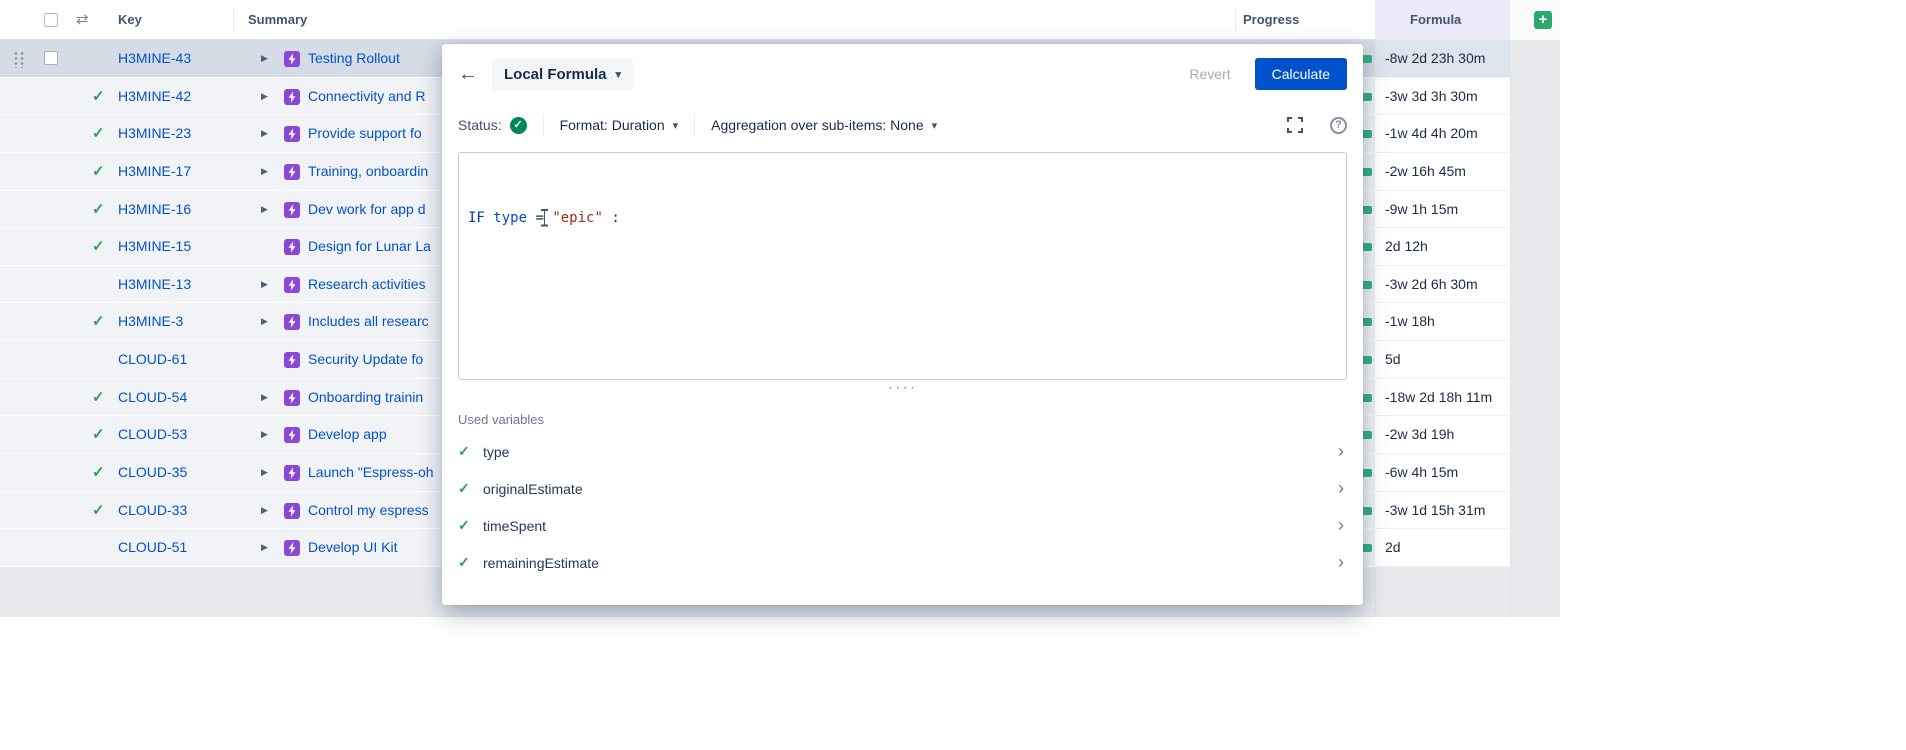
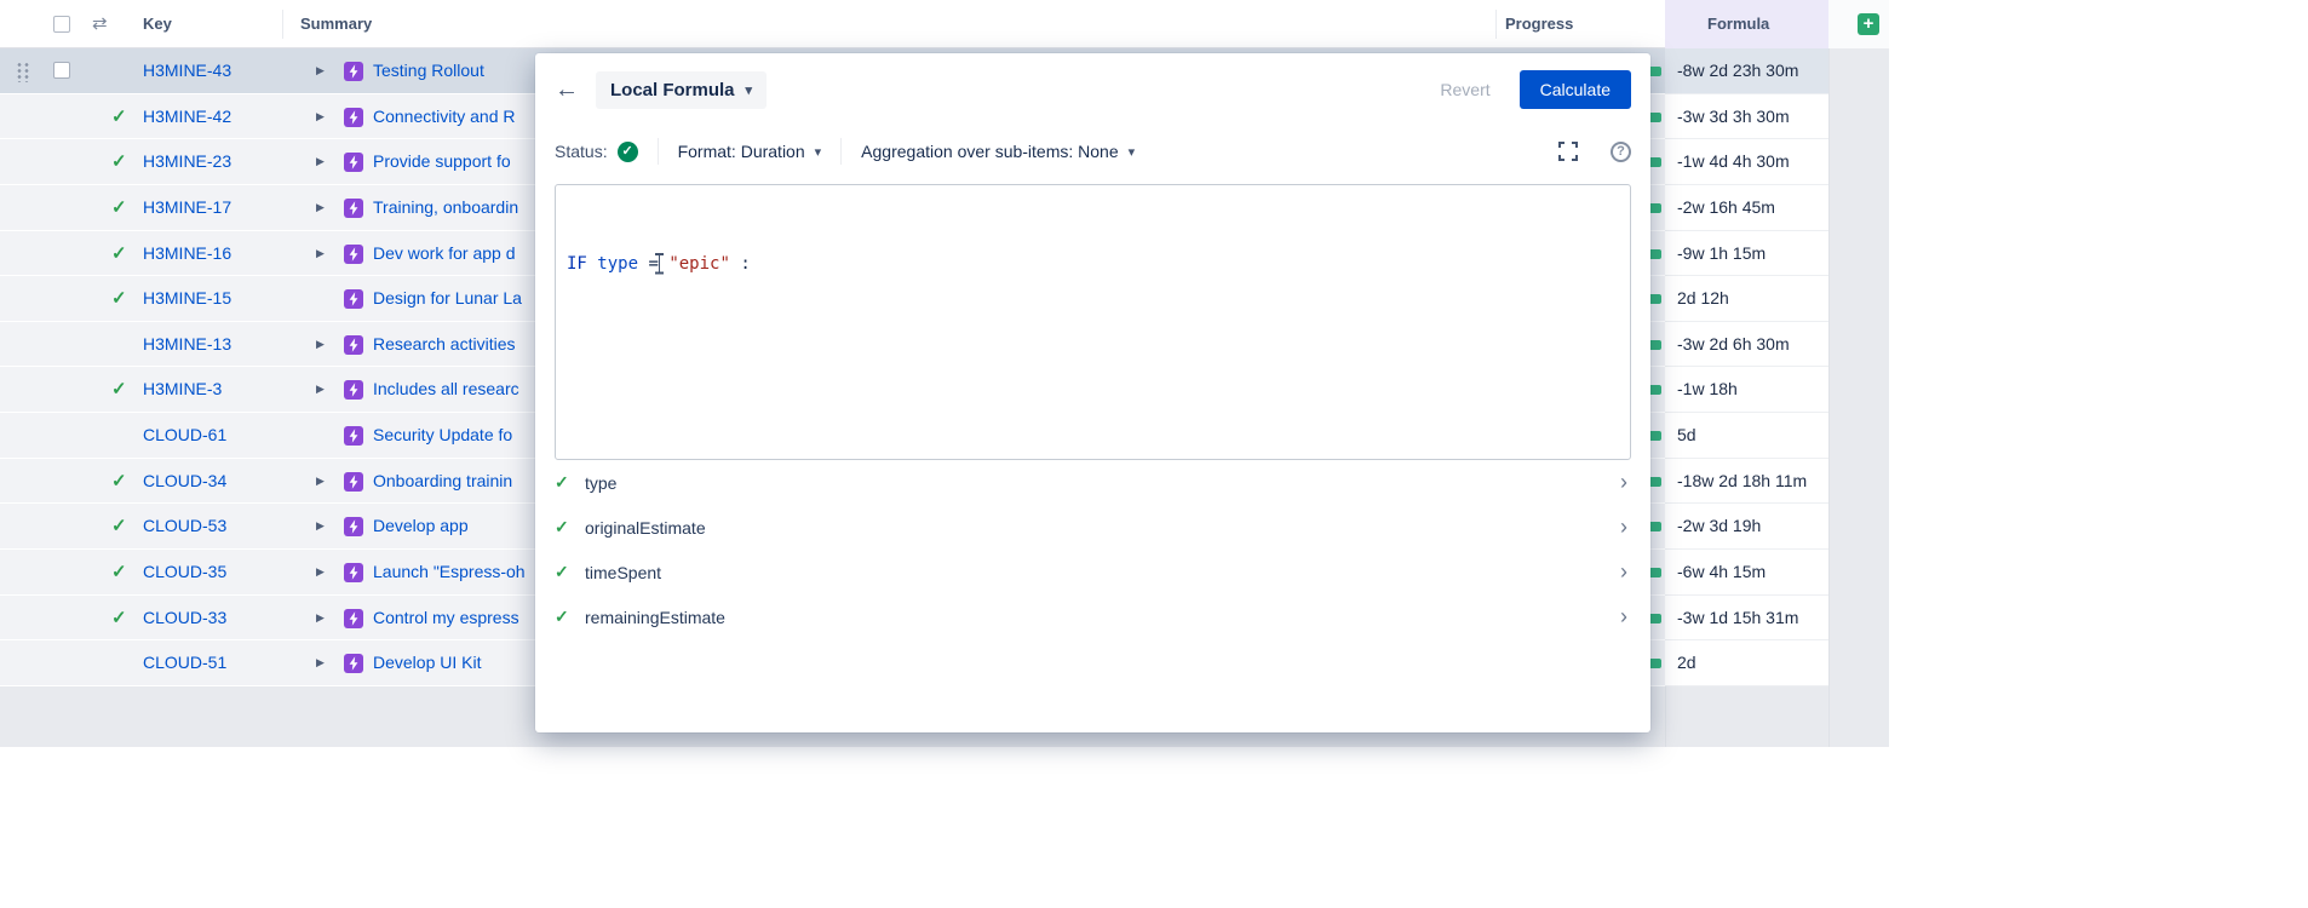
  H3MINE-43
  ▶
  Testing Rollout
  -8w 2d 23h 30m
  ✓
  H3MINE-42
  ▶
  Connectivity and R
  -3w 3d 3h 30m
  ✓
  H3MINE-23
  ▶
  Provide support fo
- -1w 4d 4h 20m
+ -1w 4d 4h 30m
  ✓
  H3MINE-17
  ▶
  Training, onboardin
  -2w 16h 45m
  ✓
  H3MINE-16
  ▶
  Dev work for app d
  -9w 1h 15m
  ✓
  H3MINE-15
  Design for Lunar La
  2d 12h
  H3MINE-13
  ▶
  Research activities
  -3w 2d 6h 30m
  ✓
  H3MINE-3
  ▶
  Includes all researc
  -1w 18h
  CLOUD-61
  Security Update fo
  5d
  ✓
- CLOUD-54
+ CLOUD-34
  ▶
  Onboarding trainin
  -18w 2d 18h 11m
  ✓
  CLOUD-53
  ▶
  Develop app
  -2w 3d 19h
  ✓
  CLOUD-35
  ▶
  Launch "Espress-oh
  -6w 4h 15m
  ✓
  CLOUD-33
  ▶
  Control my espress
  -3w 1d 15h 31m
  CLOUD-51
  ▶
  Develop UI Kit
  2d
  ⇄
  Key
  Summary
  Progress
  Formula
  +
  ←
  Local Formula
  ▾
  Revert
  Calculate
  Status:
  ✓
  Format: Duration
  ▾
  Aggregation over sub-items: None
  ▾
  ?
  IF type "epic" :
- ····
- Used variables
  ✓
  type
  ›
  ✓
  originalEstimate
  ›
  ✓
  timeSpent
  ›
  ✓
  remainingEstimate
  ›
